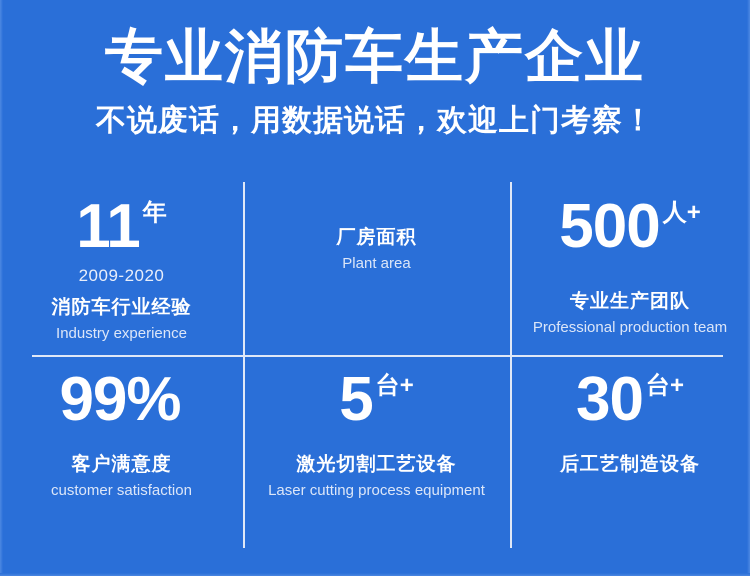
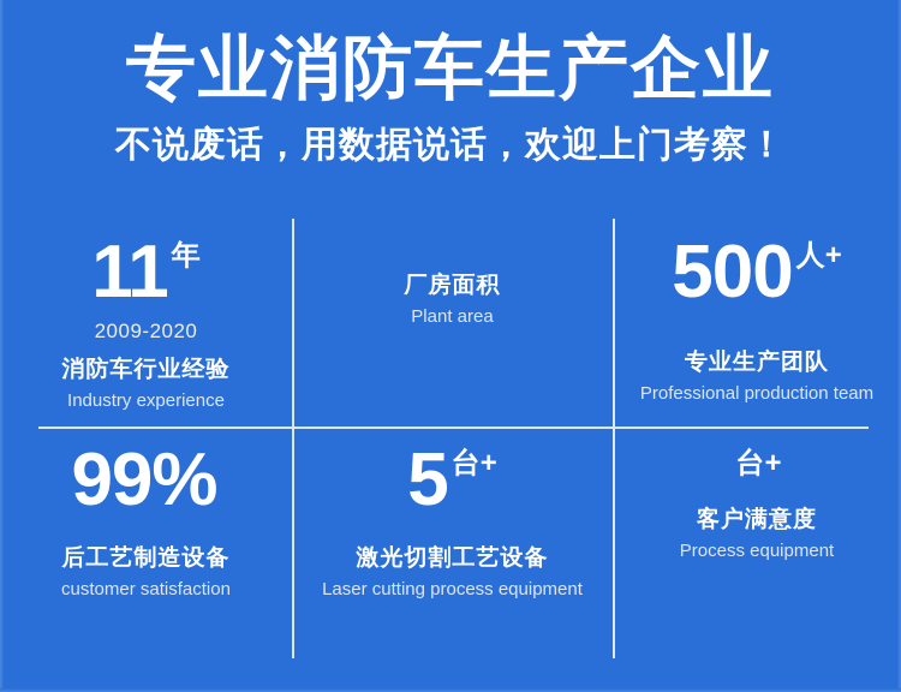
  专业消防车生产企业
  不说废话，用数据说话，欢迎上门考察！
  11
  年
  2009-2020
  消防车行业经验
  Industry experience
  厂房面积
  Plant area
  500
  人+
  专业生产团队
  Professional production team
  99%
- 客户满意度
+ 后工艺制造设备
  customer satisfaction
  5
  台+
  激光切割工艺设备
  Laser cutting process equipment
- 30
  台+
- 后工艺制造设备
+ 客户满意度
+ Process equipment
